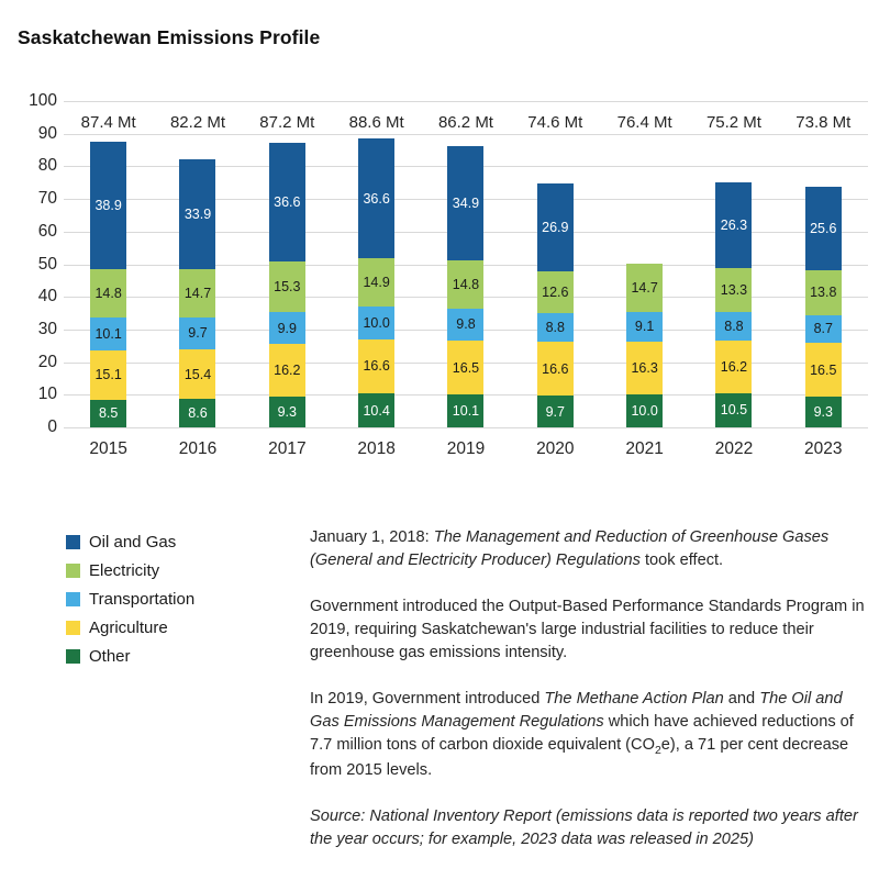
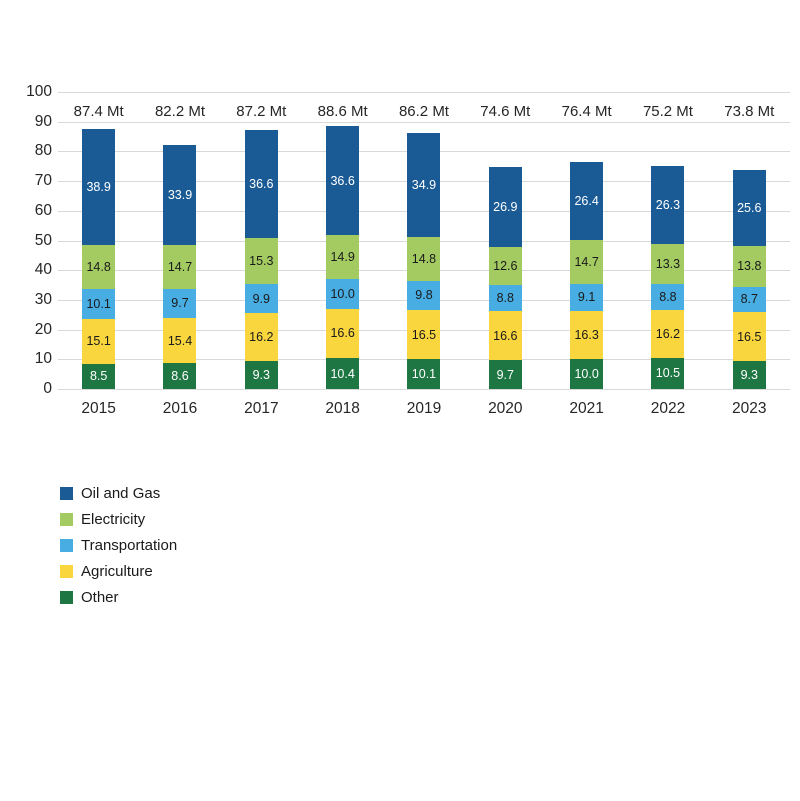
- Saskatchewan Emissions Profile
  100
  90
  80
  70
  60
  50
  40
  30
  20
  10
  0
  38.9
  14.8
  10.1
  15.1
  8.5
  33.9
  14.7
  9.7
  15.4
  8.6
  36.6
  15.3
  9.9
  16.2
  9.3
  36.6
  14.9
  10.0
  16.6
  10.4
  34.9
  14.8
  9.8
  16.5
  10.1
  26.9
  12.6
  8.8
  16.6
  9.7
+ 26.4
  14.7
  9.1
  16.3
  10.0
  26.3
  13.3
  8.8
  16.2
  10.5
  25.6
  13.8
  8.7
  16.5
  9.3
  87.4 Mt
  82.2 Mt
  87.2 Mt
  88.6 Mt
  86.2 Mt
  74.6 Mt
  76.4 Mt
  75.2 Mt
  73.8 Mt
  2015
  2016
  2017
  2018
  2019
  2020
  2021
  2022
  2023
  Oil and Gas
  Electricity
  Transportation
  Agriculture
  Other
- January 1, 2018: The Management and Reduction of Greenhouse Gases (General and Electricity Producer) Regulations took effect.
- Government introduced the Output-Based Performance Standards Program in 2019, requiring Saskatchewan's large industrial facilities to reduce their greenhouse gas emissions intensity.
- In 2019, Government introduced The Methane Action Plan and The Oil and Gas Emissions Management Regulations which have achieved reductions of 7.7 million tons of carbon dioxide equivalent (CO2e), a 71 per cent decrease from 2015 levels.
- Source: National Inventory Report (emissions data is reported two years after the year occurs; for example, 2023 data was released in 2025)
